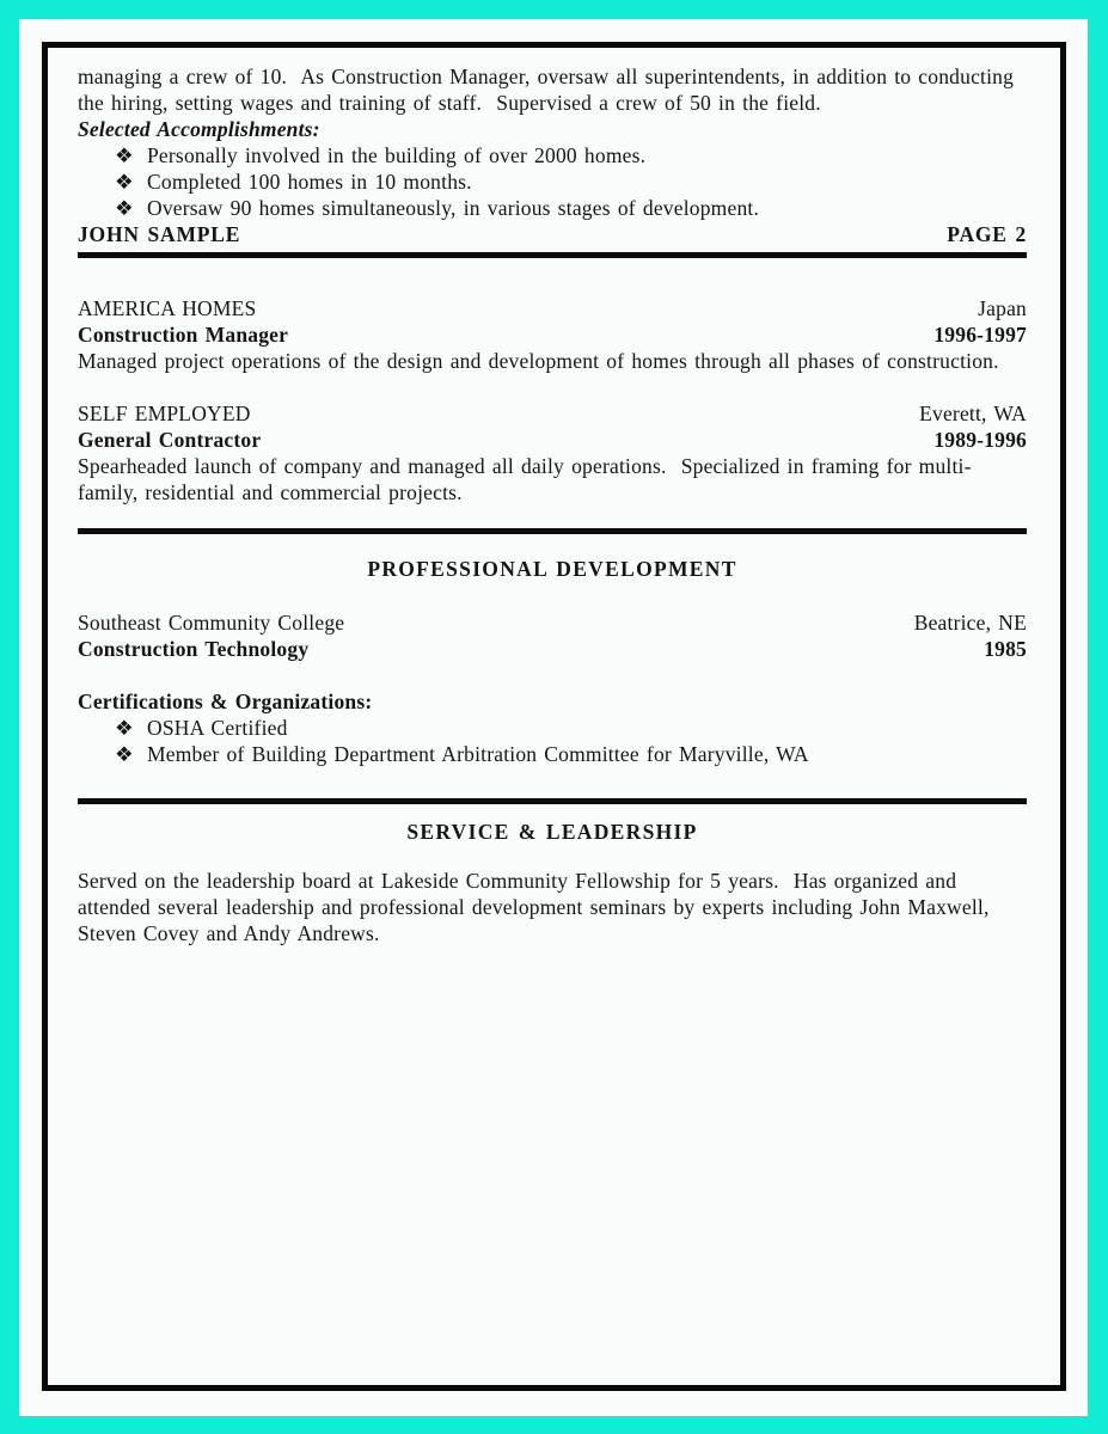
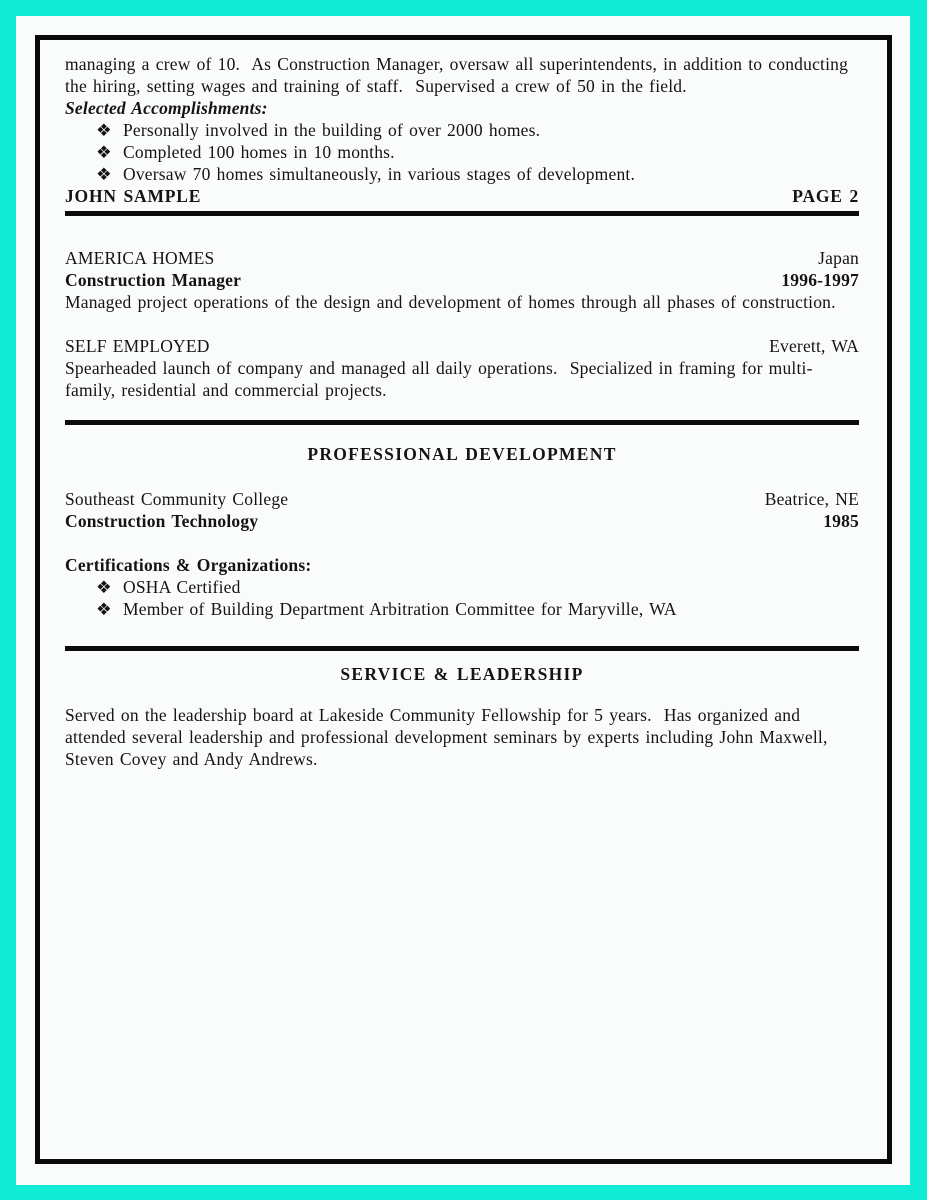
  managing a crew of 10. As Construction Manager, oversaw all superintendents, in addition to conducting the hiring, setting wages and training of staff. Supervised a crew of 50 in the field.
  Selected Accomplishments:
  ❖
  Personally involved in the building of over 2000 homes.
  ❖
  Completed 100 homes in 10 months.
  ❖
- Oversaw 90 homes simultaneously, in various stages of development.
+ Oversaw 70 homes simultaneously, in various stages of development.
  JOHN SAMPLE
  PAGE 2
  AMERICA HOMES
  Japan
  Construction Manager
  1996-1997
  Managed project operations of the design and development of homes through all phases of construction.
  SELF EMPLOYED
  Everett, WA
- General Contractor
- 1989-1996
  Spearheaded launch of company and managed all daily operations. Specialized in framing for multi-family, residential and commercial projects.
  PROFESSIONAL DEVELOPMENT
  Southeast Community College
  Beatrice, NE
  Construction Technology
  1985
  Certifications & Organizations:
  ❖
  OSHA Certified
  ❖
  Member of Building Department Arbitration Committee for Maryville, WA
  SERVICE & LEADERSHIP
  Served on the leadership board at Lakeside Community Fellowship for 5 years. Has organized and attended several leadership and professional development seminars by experts including John Maxwell, Steven Covey and Andy Andrews.
